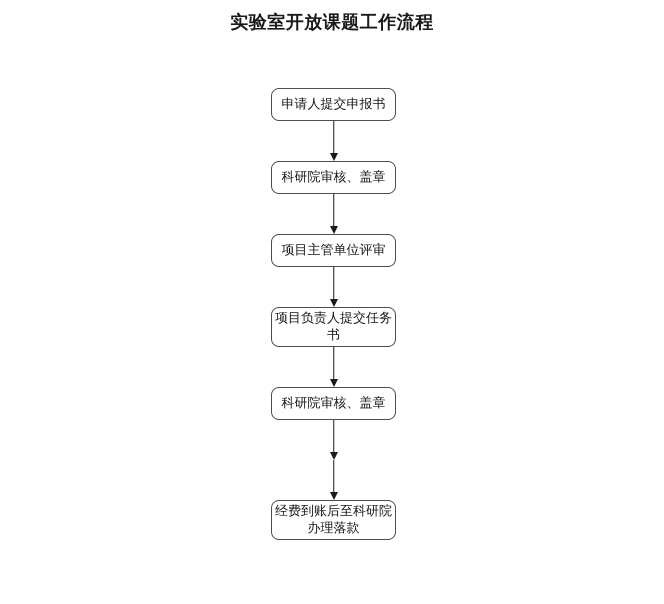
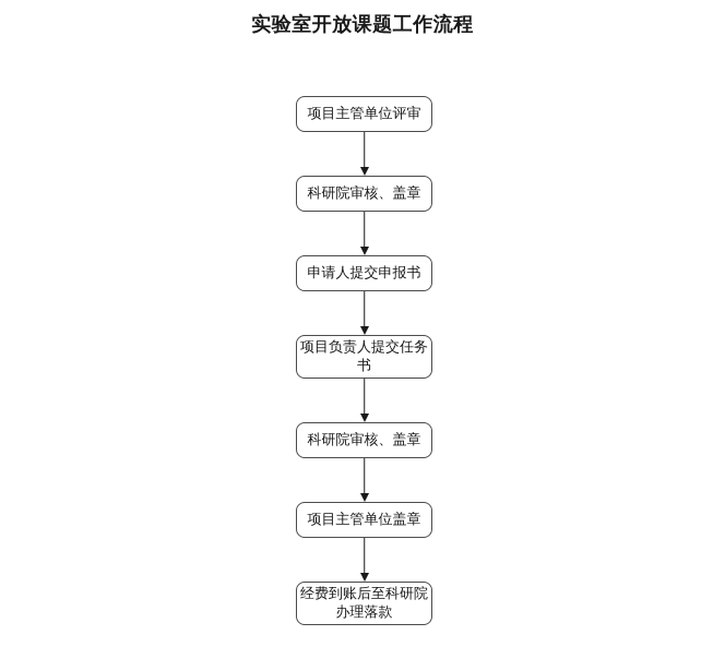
  实验室开放课题工作流程
- 申请人提交申报书
+ 项目主管单位评审
  科研院审核、盖章
- 项目主管单位评审
+ 申请人提交申报书
  项目负责人提交任务
  书
  科研院审核、盖章
+ 项目主管单位盖章
  经费到账后至科研院
  办理落款
